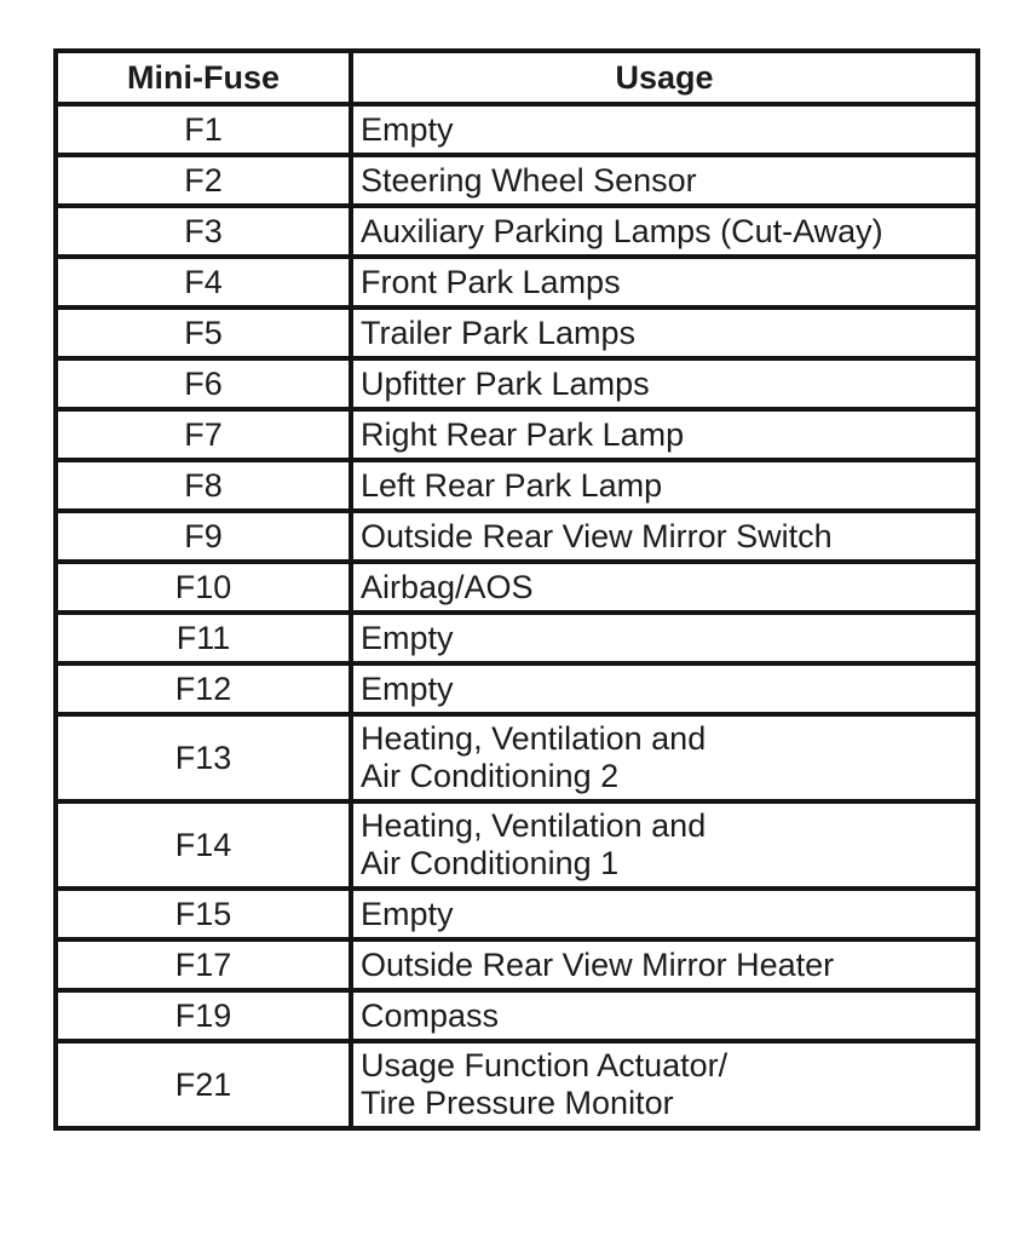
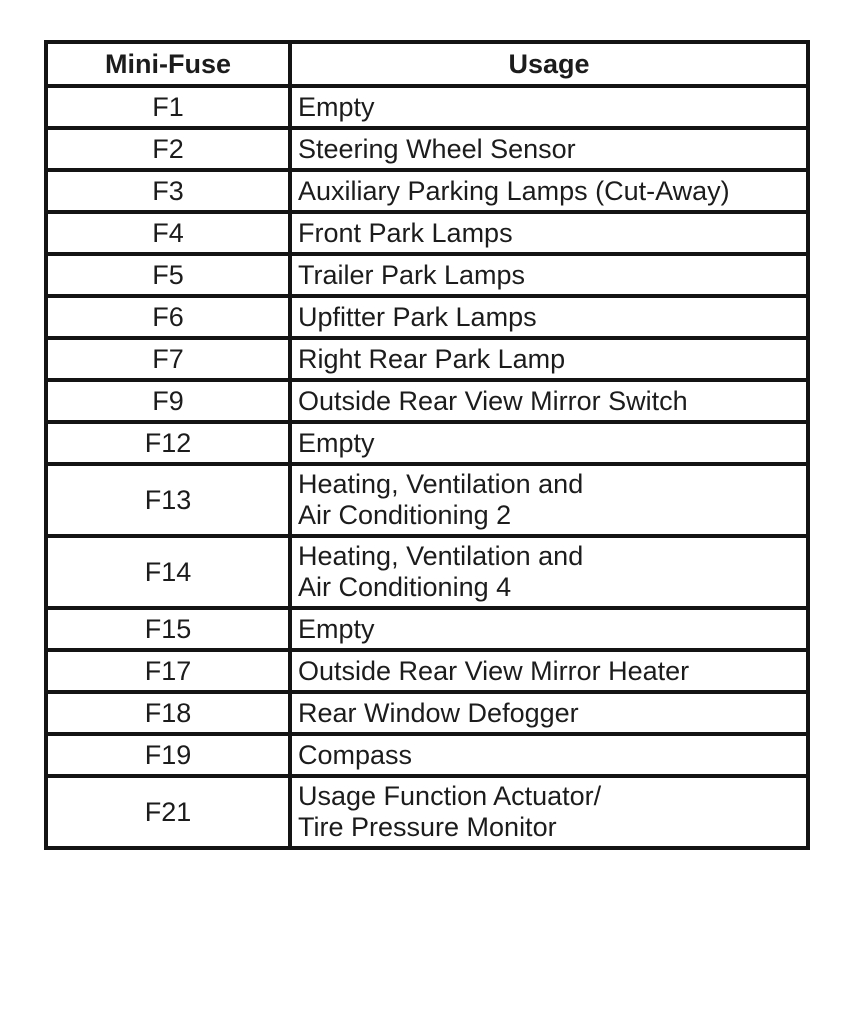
  Mini-Fuse	Usage
  F1	Empty
  F2	Steering Wheel Sensor
  F3	Auxiliary Parking Lamps (Cut-Away)
  F4	Front Park Lamps
  F5	Trailer Park Lamps
  F6	Upfitter Park Lamps
  F7	Right Rear Park Lamp
- F8	Left Rear Park Lamp
  F9	Outside Rear View Mirror Switch
- F10	Airbag/AOS
- F11	Empty
  F12	Empty
  F13	Heating, Ventilation and Air Conditioning 2
- F14	Heating, Ventilation and Air Conditioning 1
+ F14	Heating, Ventilation and Air Conditioning 4
  F15	Empty
  F17	Outside Rear View Mirror Heater
+ F18	Rear Window Defogger
  F19	Compass
  F21	Usage Function Actuator/ Tire Pressure Monitor
